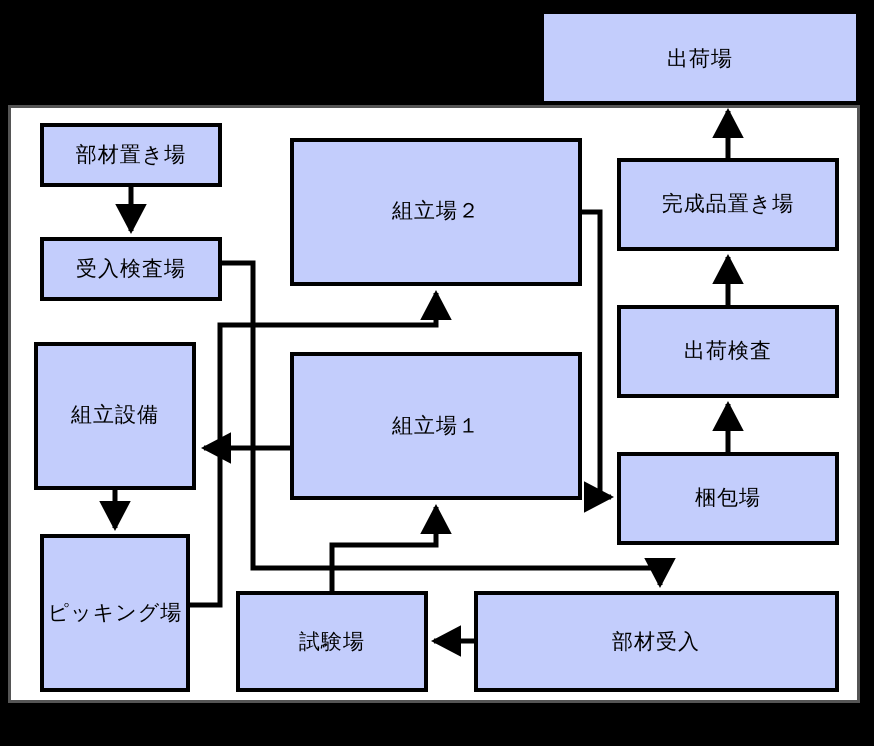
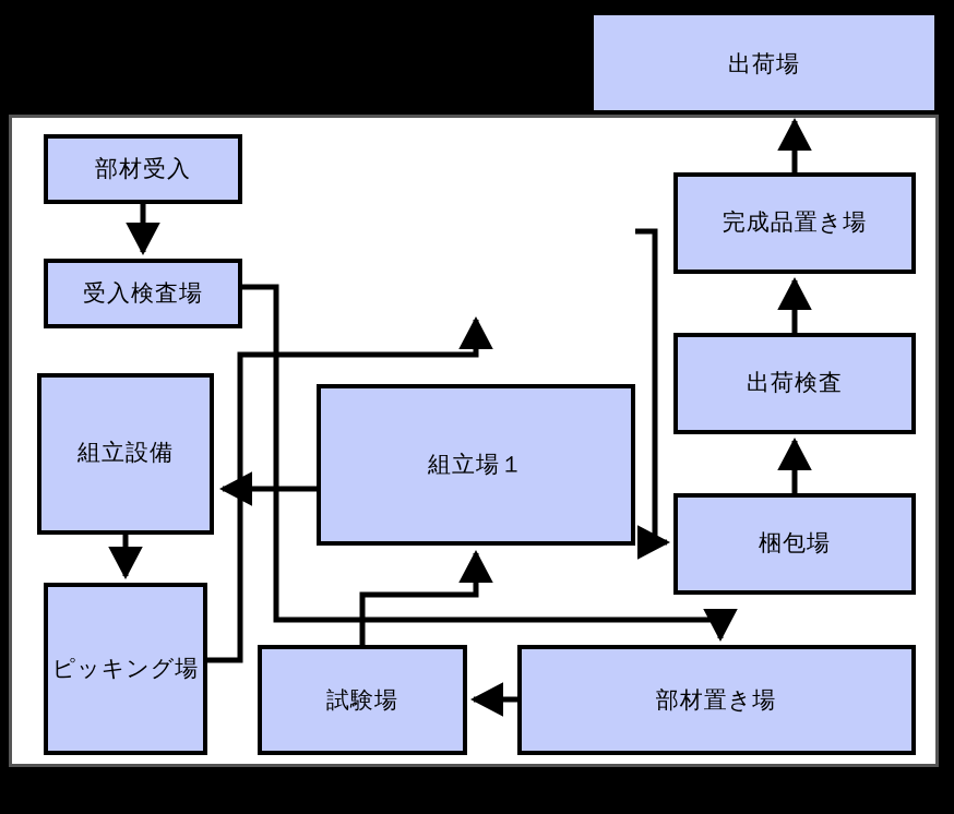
  出荷場
- 部材置き場
+ 部材受入
  受入検査場
- 組立場２
  完成品置き場
  組立設備
  組立場１
  出荷検査
  ピッキング場
  梱包場
  試験場
- 部材受入
+ 部材置き場
